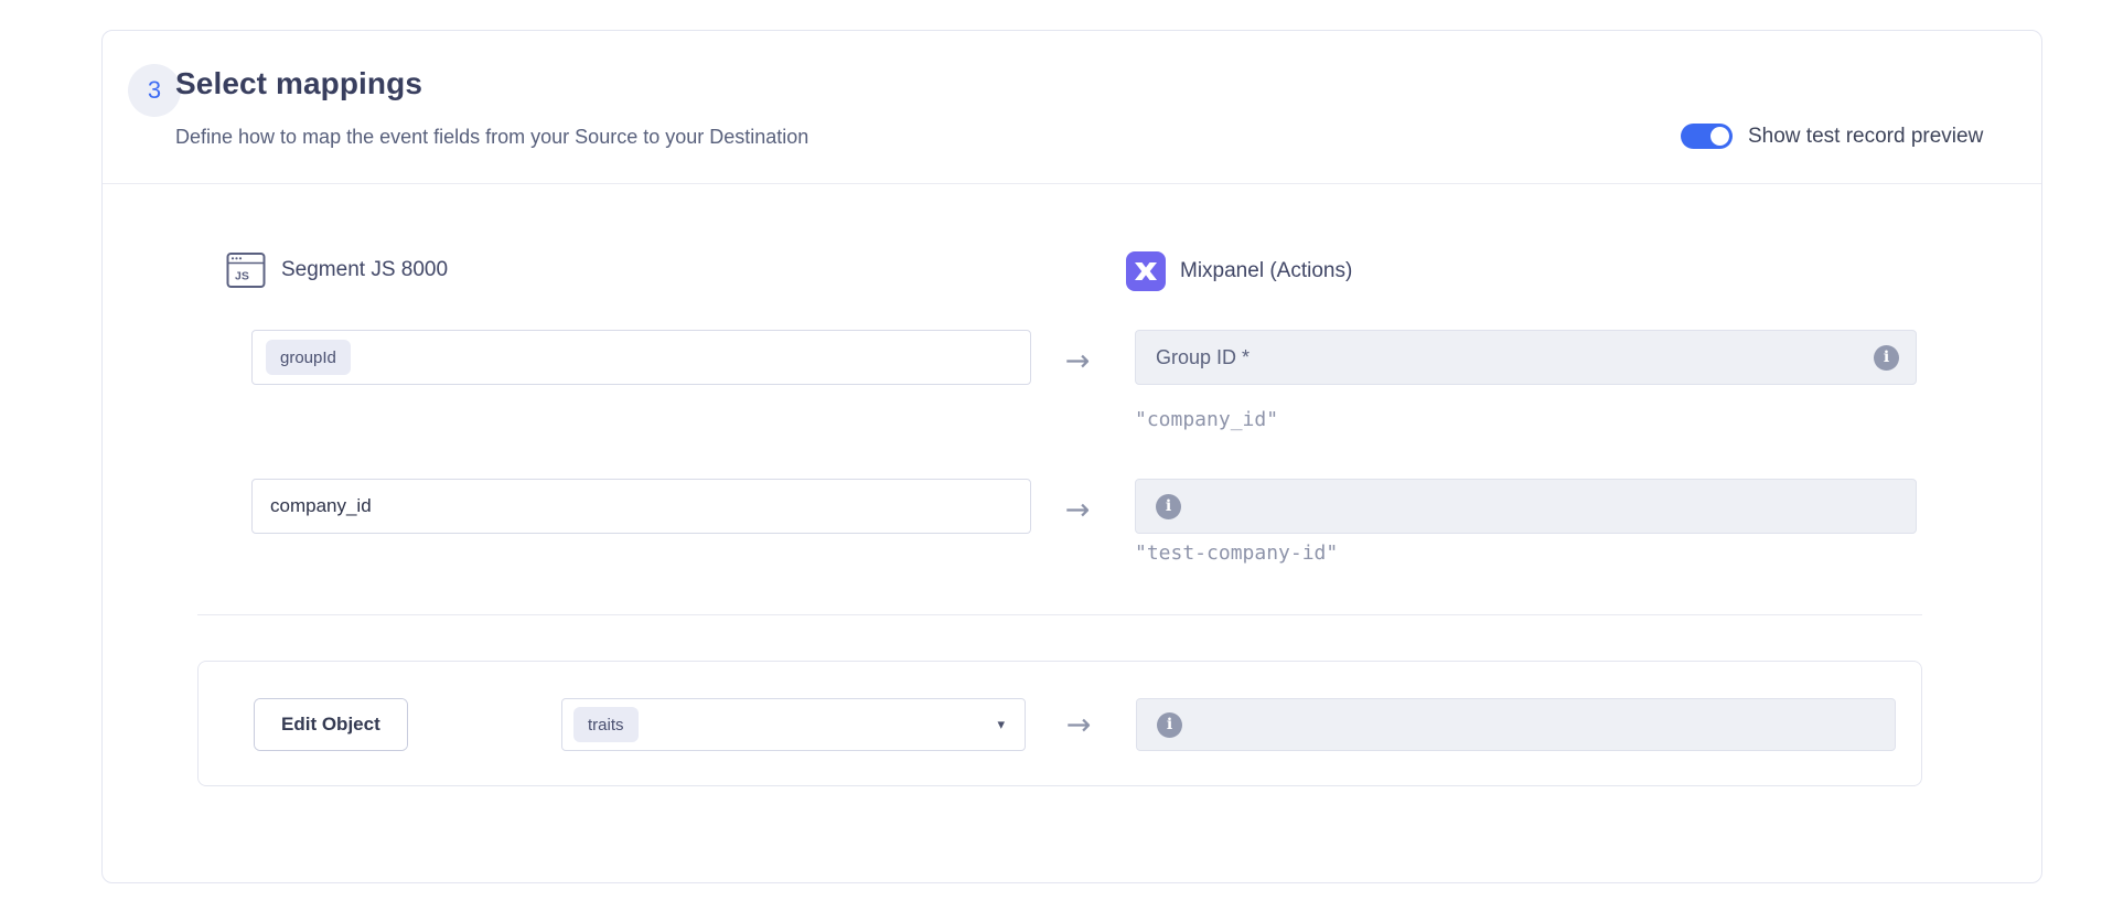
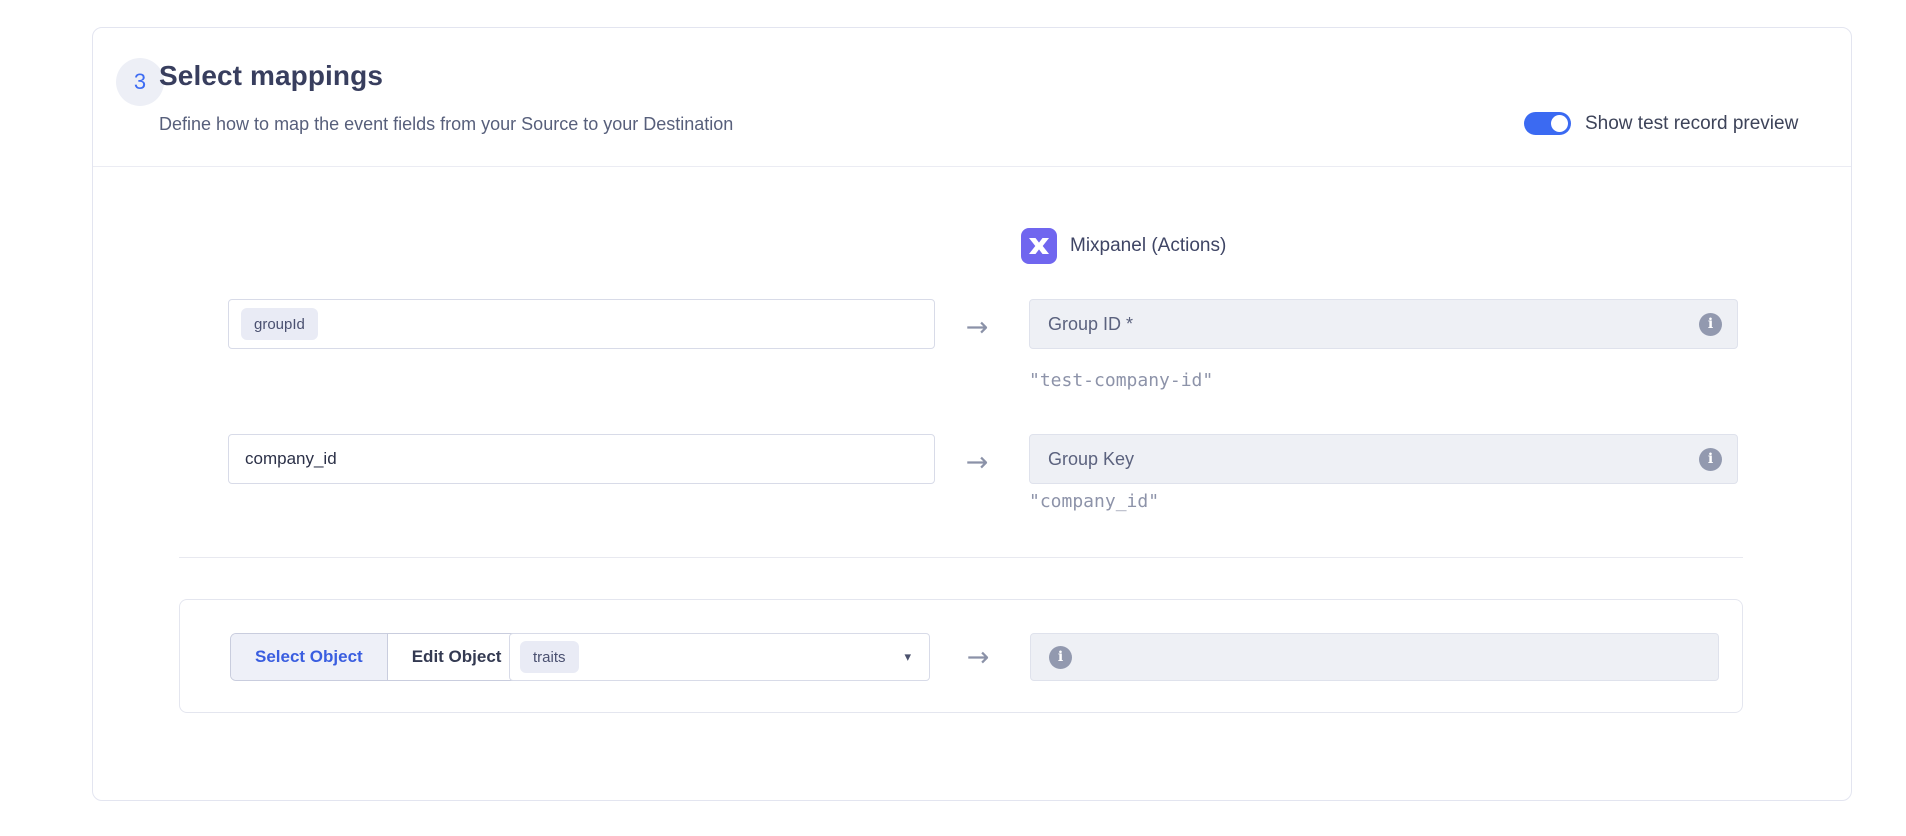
  3
  Select mappings
  Define how to map the event fields from your Source to your Destination
  Show test record preview
- JS
- Segment JS 8000
  Mixpanel (Actions)
  groupId
  →
  Group ID *
  i
- "company_id"
+ "test-company-id"
  company_id
  →
+ Group Key
  i
- "test-company-id"
+ "company_id"
+ Select Object
  Edit Object
  traits
  ▾
  →
  i
